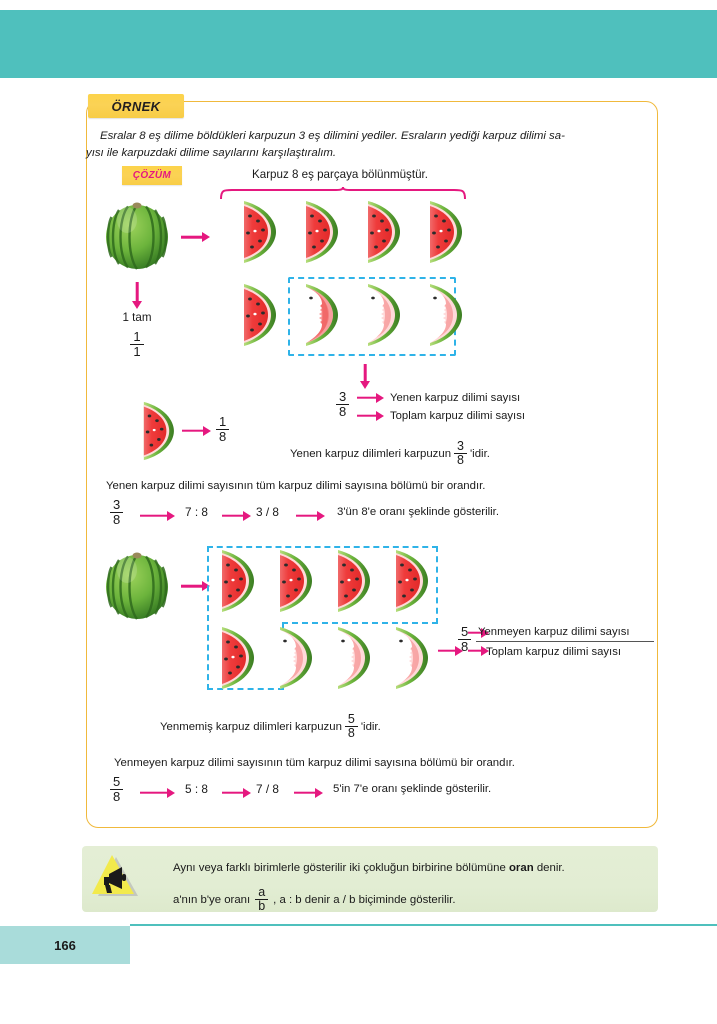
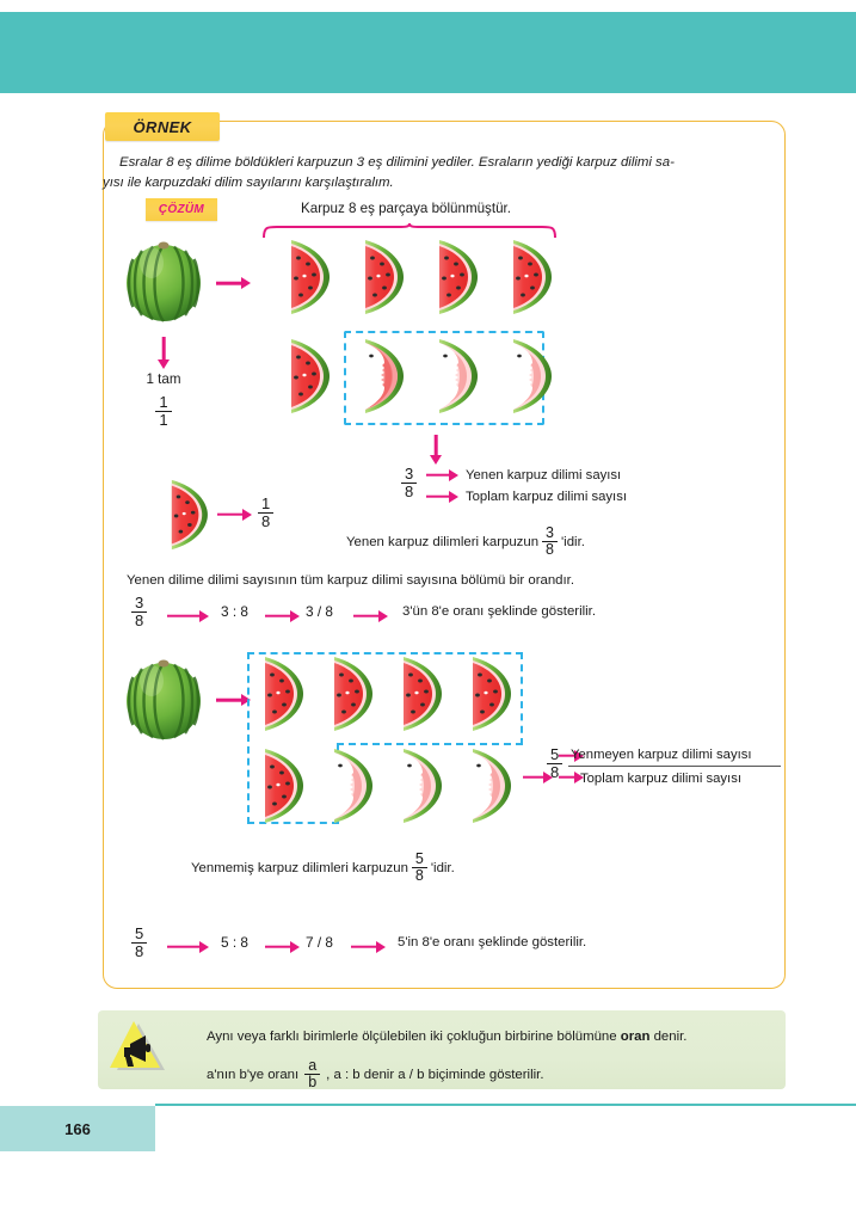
  ÖRNEK
  Esralar 8 eş dilime böldükleri karpuzun 3 eş dilimini yediler. Esraların yediği karpuz dilimi sa-
- yısı ile karpuzdaki dilime sayılarını karşılaştıralım.
+ yısı ile karpuzdaki dilim sayılarını karşılaştıralım.
  ÇÖZÜM
  Karpuz 8 eş parçaya bölünmüştür.
  1 tam
  1
  1
  3
  8
  Yenen karpuz dilimi sayısı
  Toplam karpuz dilimi sayısı
  1
  8
  Yenen karpuz dilimleri karpuzun
  3
  8
  'idir.
- Yenen karpuz dilimi sayısının tüm karpuz dilimi sayısına bölümü bir orandır.
+ Yenen dilime dilimi sayısının tüm karpuz dilimi sayısına bölümü bir orandır.
  3
  8
- 7 : 8
+ 3 : 8
  3 / 8
  3'ün 8'e oranı şeklinde gösterilir.
  5
  8
  Yenmeyen karpuz dilimi sayısı
  Toplam karpuz dilimi sayısı
  Yenmemiş karpuz dilimleri karpuzun
  5
  8
  'idir.
- Yenmeyen karpuz dilimi sayısının tüm karpuz dilimi sayısına bölümü bir orandır.
  5
  8
  5 : 8
  7 / 8
- 5'in 7'e oranı şeklinde gösterilir.
+ 5'in 8'e oranı şeklinde gösterilir.
- Aynı veya farklı birimlerle gösterilir iki çokluğun birbirine bölümüne oran denir.
+ Aynı veya farklı birimlerle ölçülebilen iki çokluğun birbirine bölümüne oran denir.
  a'nın b'ye oranı
  a
  b
  , a : b denir a / b biçiminde gösterilir.
  166
